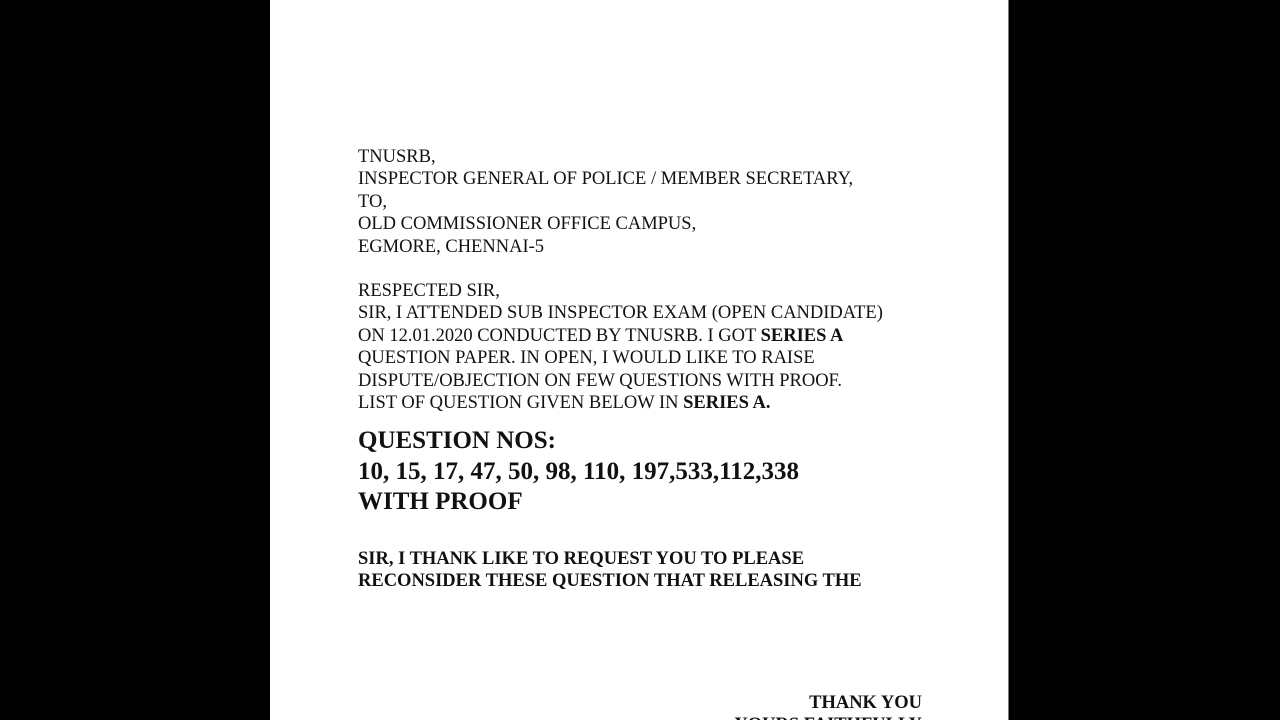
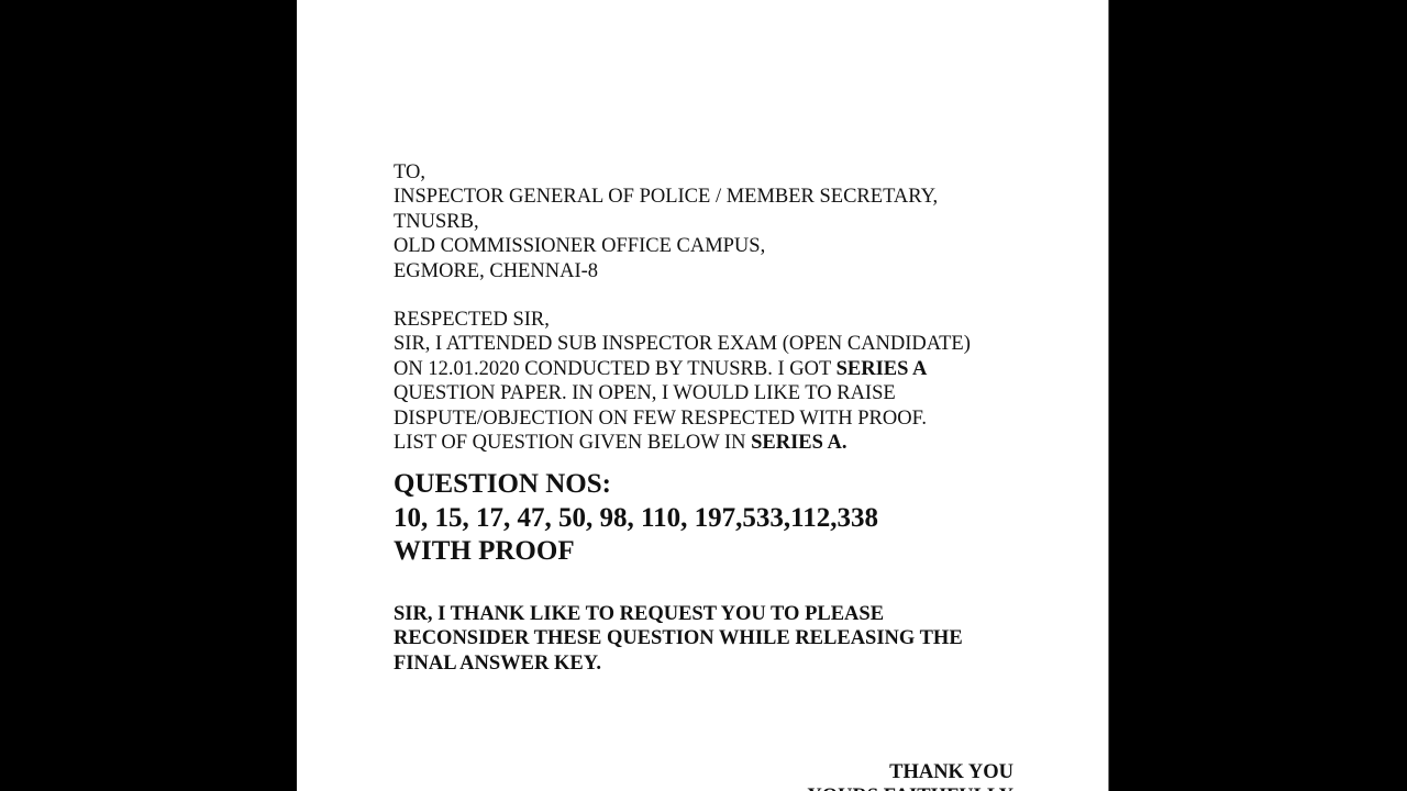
- TNUSRB,
+ TO,
  INSPECTOR GENERAL OF POLICE / MEMBER SECRETARY,
- TO,
+ TNUSRB,
  OLD COMMISSIONER OFFICE CAMPUS,
- EGMORE, CHENNAI-5
+ EGMORE, CHENNAI-8
  RESPECTED SIR,
  SIR, I ATTENDED SUB INSPECTOR EXAM (OPEN CANDIDATE)
  ON 12.01.2020 CONDUCTED BY TNUSRB. I GOT SERIES A
  QUESTION PAPER. IN OPEN, I WOULD LIKE TO RAISE
- DISPUTE/OBJECTION ON FEW QUESTIONS WITH PROOF.
+ DISPUTE/OBJECTION ON FEW RESPECTED WITH PROOF.
  LIST OF QUESTION GIVEN BELOW IN SERIES A.
  QUESTION NOS:
  10, 15, 17, 47, 50, 98, 110, 197,533,112,338
  WITH PROOF
  SIR, I THANK LIKE TO REQUEST YOU TO PLEASE
- RECONSIDER THESE QUESTION THAT RELEASING THE
+ RECONSIDER THESE QUESTION WHILE RELEASING THE
+ FINAL ANSWER KEY.
  THANK YOU
